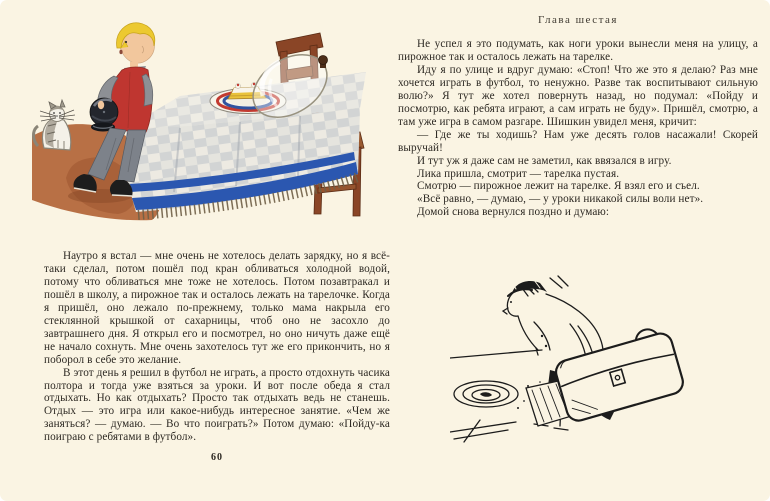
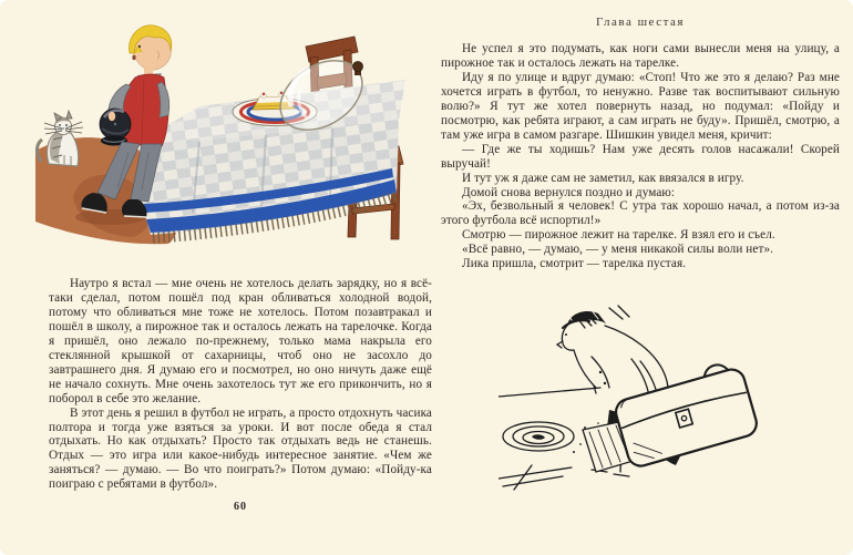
- Наутро я встал — мне очень не хотелось делать зарядку, но я всё-таки сделал, потом пошёл под кран обливаться холодной водой, потому что обливаться мне тоже не хотелось. Потом позавтракал и пошёл в школу, а пирожное так и осталось лежать на тарелочке. Когда я пришёл, оно лежало по-прежнему, только мама накрыла его стеклянной крышкой от сахарницы, чтоб оно не засохло до завтрашнего дня. Я открыл его и посмотрел, но оно ничуть даже ещё не начало сохнуть. Мне очень захотелось тут же его прикончить, но я поборол в себе это желание.
+ Наутро я встал — мне очень не хотелось делать зарядку, но я всё-таки сделал, потом пошёл под кран обливаться холодной водой, потому что обливаться мне тоже не хотелось. Потом позавтракал и пошёл в школу, а пирожное так и осталось лежать на тарелочке. Когда я пришёл, оно лежало по-прежнему, только мама накрыла его стеклянной крышкой от сахарницы, чтоб оно не засохло до завтрашнего дня. Я думаю его и посмотрел, но оно ничуть даже ещё не начало сохнуть. Мне очень захотелось тут же его прикончить, но я поборол в себе это желание.
  В этот день я решил в футбол не играть, а просто отдохнуть часика полтора и тогда уже взяться за уроки. И вот после обеда я стал отдыхать. Но как отдыхать? Просто так отдыхать ведь не станешь. Отдых — это игра или какое-нибудь интересное занятие. «Чем же заняться? — думаю. — Во что поиграть?» Потом думаю: «Пойду-ка поиграю с ребятами в футбол».
  60
  Глава шестая
- Не успел я это подумать, как ноги уроки вынесли меня на улицу, а пирожное так и осталось лежать на тарелке.
+ Не успел я это подумать, как ноги сами вынесли меня на улицу, а пирожное так и осталось лежать на тарелке.
  Иду я по улице и вдруг думаю: «Стоп! Что же это я делаю? Раз мне хочется играть в футбол, то ненужно. Разве так воспитывают сильную волю?» Я тут же хотел повернуть назад, но подумал: «Пойду и посмотрю, как ребята играют, а сам играть не буду». Пришёл, смотрю, а там уже игра в самом разгаре. Шишкин увидел меня, кричит:
  — Где же ты ходишь? Нам уже десять голов насажали! Скорей выручай!
  И тут уж я даже сам не заметил, как ввязался в игру.
- Лика пришла, смотрит — тарелка пустая.
+ Домой снова вернулся поздно и думаю:
+ «Эх, безвольный я человек! С утра так хорошо начал, а потом из-за этого футбола всё испортил!»
  Смотрю — пирожное лежит на тарелке. Я взял его и съел.
- «Всё равно, — думаю, — у уроки никакой силы воли нет».
+ «Всё равно, — думаю, — у меня никакой силы воли нет».
- Домой снова вернулся поздно и думаю:
+ Лика пришла, смотрит — тарелка пустая.
